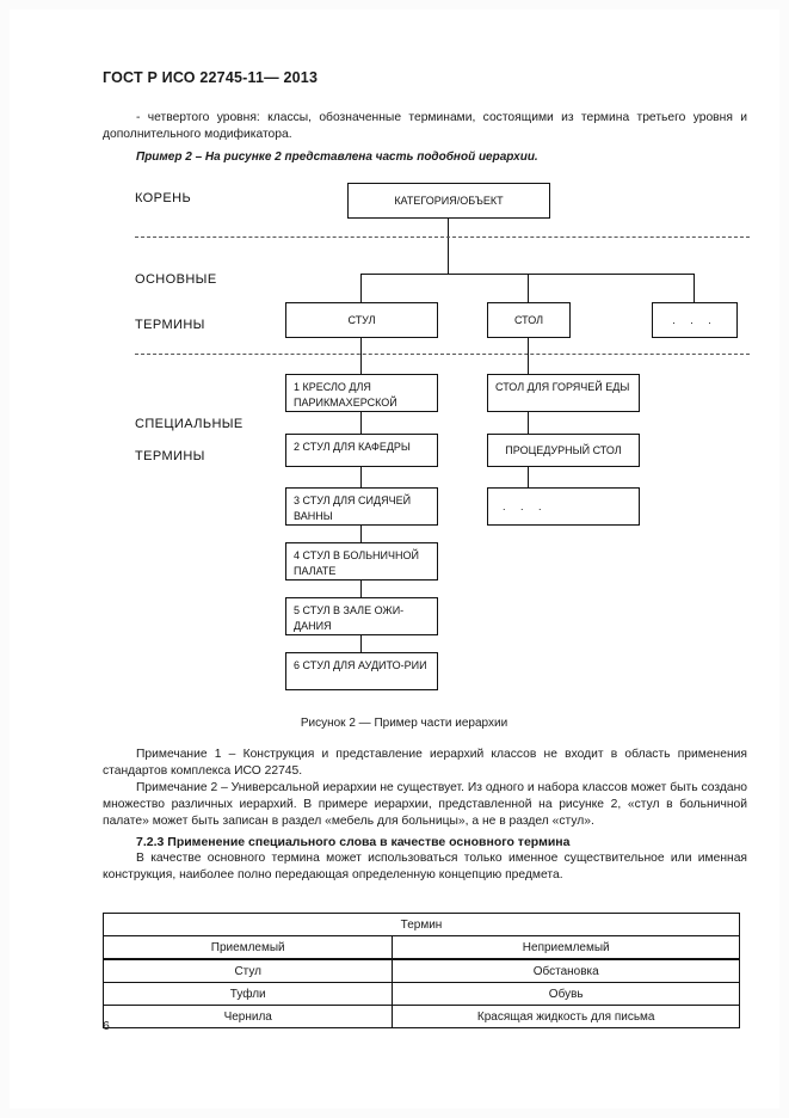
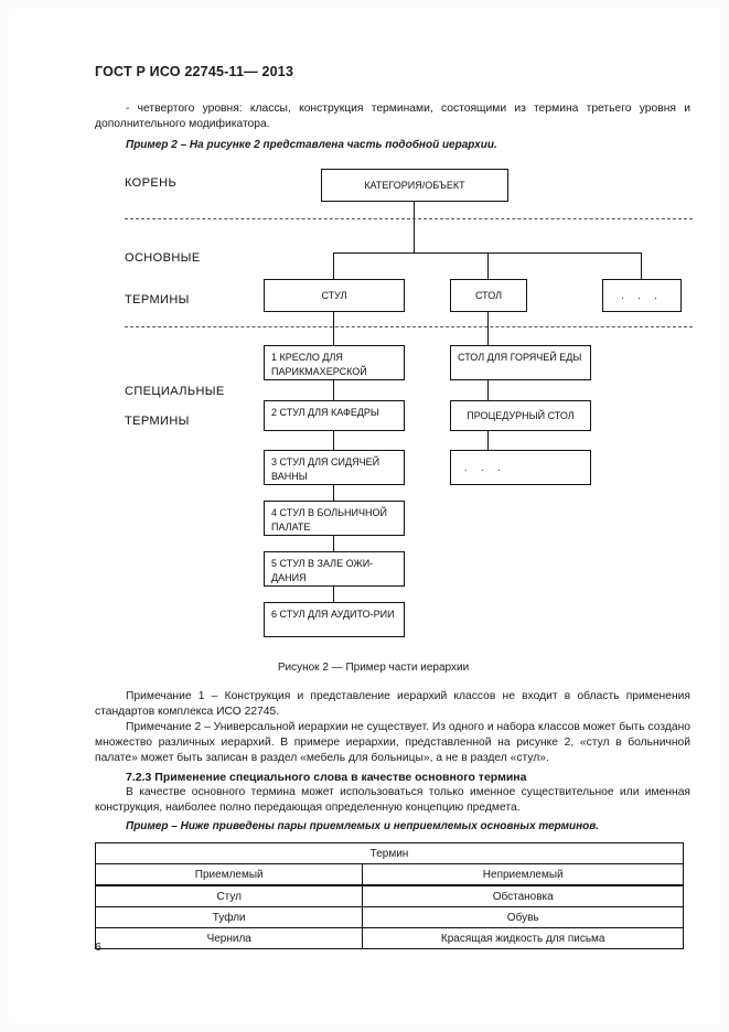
  ГОСТ Р ИСО 22745-11— 2013
- - четвертого уровня: классы, обозначенные терминами, состоящими из термина третьего уровня и дополнительного модификатора.
+ - четвертого уровня: классы, конструкция терминами, состоящими из термина третьего уровня и дополнительного модификатора.
  Пример 2 – На рисунке 2 представлена часть подобной иерархии.
  КОРЕНЬ
  ОСНОВНЫЕ
  ТЕРМИНЫ
  СПЕЦИАЛЬНЫЕ
  ТЕРМИНЫ
  КАТЕГОРИЯ/ОБЪЕКТ
  СТУЛ
  СТОЛ
  . . .
  1 КРЕСЛО ДЛЯ ПАРИКМАХЕРСКОЙ
  2 СТУЛ ДЛЯ КАФЕДРЫ
  3 СТУЛ ДЛЯ СИДЯЧЕЙ ВАННЫ
  4 СТУЛ В БОЛЬНИЧНОЙ ПАЛАТЕ
  5 СТУЛ В ЗАЛЕ ОЖИ-ДАНИЯ
  6 СТУЛ ДЛЯ АУДИТО-РИИ
  СТОЛ ДЛЯ ГОРЯЧЕЙ ЕДЫ
  ПРОЦЕДУРНЫЙ СТОЛ
  . . .
  Рисунок 2 — Пример части иерархии
  Примечание 1 – Конструкция и представление иерархий классов не входит в область применения стандартов комплекса ИСО 22745.
  Примечание 2 – Универсальной иерархии не существует. Из одного и набора классов может быть создано множество различных иерархий. В примере иерархии, представленной на рисунке 2, «стул в больничной палате» может быть записан в раздел «мебель для больницы», а не в раздел «стул».
  7.2.3 Применение специального слова в качестве основного термина
  В качестве основного термина может использоваться только именное существительное или именная конструкция, наиболее полно передающая определенную концепцию предмета.
+ Пример – Ниже приведены пары приемлемых и неприемлемых основных терминов.
  Термин
  Приемлемый	Неприемлемый
  Стул	Обстановка
  Туфли	Обувь
  Чернила	Красящая жидкость для письма
  6
